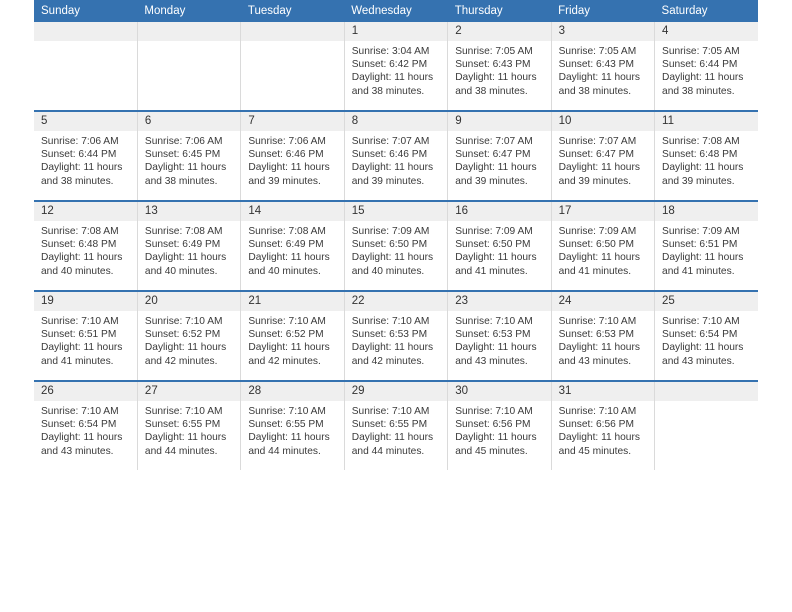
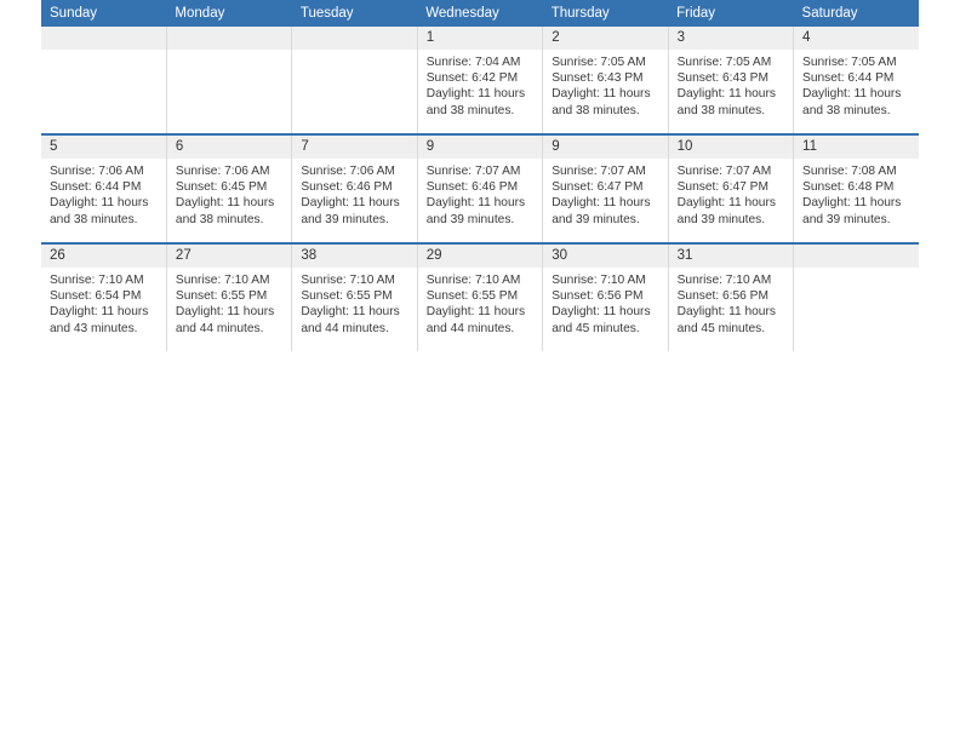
  Sunday	Monday	Tuesday	Wednesday	Thursday	Friday	Saturday
- 			1Sunrise: 3:04 AMSunset: 6:42 PMDaylight: 11 hoursand 38 minutes.	2Sunrise: 7:05 AMSunset: 6:43 PMDaylight: 11 hoursand 38 minutes.	3Sunrise: 7:05 AMSunset: 6:43 PMDaylight: 11 hoursand 38 minutes.	4Sunrise: 7:05 AMSunset: 6:44 PMDaylight: 11 hoursand 38 minutes.
+ 			1Sunrise: 7:04 AMSunset: 6:42 PMDaylight: 11 hoursand 38 minutes.	2Sunrise: 7:05 AMSunset: 6:43 PMDaylight: 11 hoursand 38 minutes.	3Sunrise: 7:05 AMSunset: 6:43 PMDaylight: 11 hoursand 38 minutes.	4Sunrise: 7:05 AMSunset: 6:44 PMDaylight: 11 hoursand 38 minutes.
- 5Sunrise: 7:06 AMSunset: 6:44 PMDaylight: 11 hoursand 38 minutes.	6Sunrise: 7:06 AMSunset: 6:45 PMDaylight: 11 hoursand 38 minutes.	7Sunrise: 7:06 AMSunset: 6:46 PMDaylight: 11 hoursand 39 minutes.	8Sunrise: 7:07 AMSunset: 6:46 PMDaylight: 11 hoursand 39 minutes.	9Sunrise: 7:07 AMSunset: 6:47 PMDaylight: 11 hoursand 39 minutes.	10Sunrise: 7:07 AMSunset: 6:47 PMDaylight: 11 hoursand 39 minutes.	11Sunrise: 7:08 AMSunset: 6:48 PMDaylight: 11 hoursand 39 minutes.
+ 5Sunrise: 7:06 AMSunset: 6:44 PMDaylight: 11 hoursand 38 minutes.	6Sunrise: 7:06 AMSunset: 6:45 PMDaylight: 11 hoursand 38 minutes.	7Sunrise: 7:06 AMSunset: 6:46 PMDaylight: 11 hoursand 39 minutes.	9Sunrise: 7:07 AMSunset: 6:46 PMDaylight: 11 hoursand 39 minutes.	9Sunrise: 7:07 AMSunset: 6:47 PMDaylight: 11 hoursand 39 minutes.	10Sunrise: 7:07 AMSunset: 6:47 PMDaylight: 11 hoursand 39 minutes.	11Sunrise: 7:08 AMSunset: 6:48 PMDaylight: 11 hoursand 39 minutes.
- 12Sunrise: 7:08 AMSunset: 6:48 PMDaylight: 11 hoursand 40 minutes.	13Sunrise: 7:08 AMSunset: 6:49 PMDaylight: 11 hoursand 40 minutes.	14Sunrise: 7:08 AMSunset: 6:49 PMDaylight: 11 hoursand 40 minutes.	15Sunrise: 7:09 AMSunset: 6:50 PMDaylight: 11 hoursand 40 minutes.	16Sunrise: 7:09 AMSunset: 6:50 PMDaylight: 11 hoursand 41 minutes.	17Sunrise: 7:09 AMSunset: 6:50 PMDaylight: 11 hoursand 41 minutes.	18Sunrise: 7:09 AMSunset: 6:51 PMDaylight: 11 hoursand 41 minutes.
- 19Sunrise: 7:10 AMSunset: 6:51 PMDaylight: 11 hoursand 41 minutes.	20Sunrise: 7:10 AMSunset: 6:52 PMDaylight: 11 hoursand 42 minutes.	21Sunrise: 7:10 AMSunset: 6:52 PMDaylight: 11 hoursand 42 minutes.	22Sunrise: 7:10 AMSunset: 6:53 PMDaylight: 11 hoursand 42 minutes.	23Sunrise: 7:10 AMSunset: 6:53 PMDaylight: 11 hoursand 43 minutes.	24Sunrise: 7:10 AMSunset: 6:53 PMDaylight: 11 hoursand 43 minutes.	25Sunrise: 7:10 AMSunset: 6:54 PMDaylight: 11 hoursand 43 minutes.
- 26Sunrise: 7:10 AMSunset: 6:54 PMDaylight: 11 hoursand 43 minutes.	27Sunrise: 7:10 AMSunset: 6:55 PMDaylight: 11 hoursand 44 minutes.	28Sunrise: 7:10 AMSunset: 6:55 PMDaylight: 11 hoursand 44 minutes.	29Sunrise: 7:10 AMSunset: 6:55 PMDaylight: 11 hoursand 44 minutes.	30Sunrise: 7:10 AMSunset: 6:56 PMDaylight: 11 hoursand 45 minutes.	31Sunrise: 7:10 AMSunset: 6:56 PMDaylight: 11 hoursand 45 minutes.
+ 26Sunrise: 7:10 AMSunset: 6:54 PMDaylight: 11 hoursand 43 minutes.	27Sunrise: 7:10 AMSunset: 6:55 PMDaylight: 11 hoursand 44 minutes.	38Sunrise: 7:10 AMSunset: 6:55 PMDaylight: 11 hoursand 44 minutes.	29Sunrise: 7:10 AMSunset: 6:55 PMDaylight: 11 hoursand 44 minutes.	30Sunrise: 7:10 AMSunset: 6:56 PMDaylight: 11 hoursand 45 minutes.	31Sunrise: 7:10 AMSunset: 6:56 PMDaylight: 11 hoursand 45 minutes.
